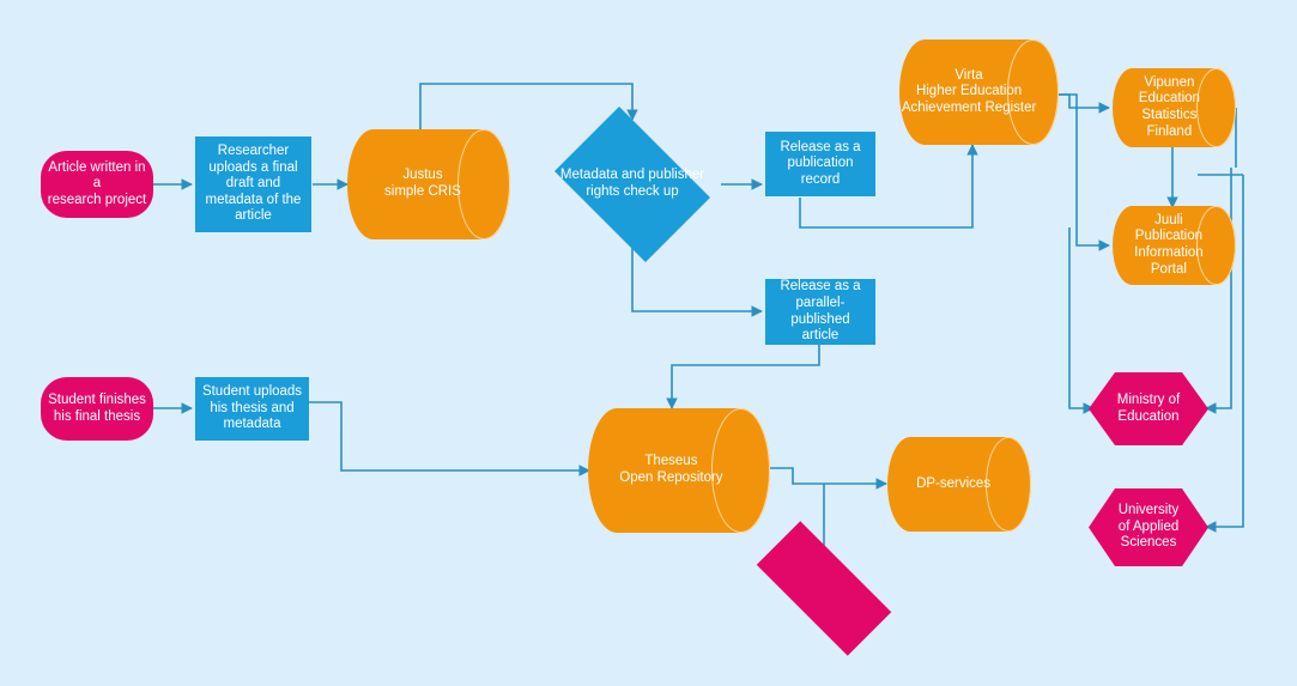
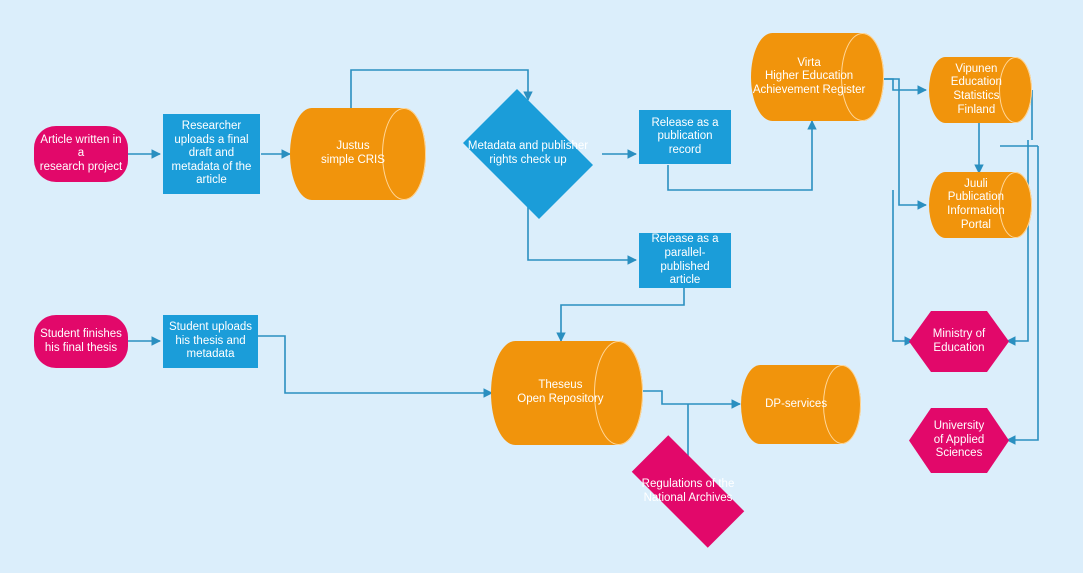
  Article written in a
  research project
  Researcher
  uploads a final
  draft and
  metadata of the
  article
  Justus
  simple CRIS
  Metadata and publisher
  rights check up
  Release as a
  publication record
  Release as a
  parallel-published
  article
  Virta
  Higher Education
  Achievement Register
  Vipunen
  Education
  Statistics
  Finland
  Juuli
  Publication
  Information
  Portal
  Student finishes
  his final thesis
  Student uploads
  his thesis and
  metadata
  Theseus
  Open Repository
  DP-services
+ Regulations of the
+ National Archives
  Ministry of
  Education
  University
  of Applied
  Sciences
